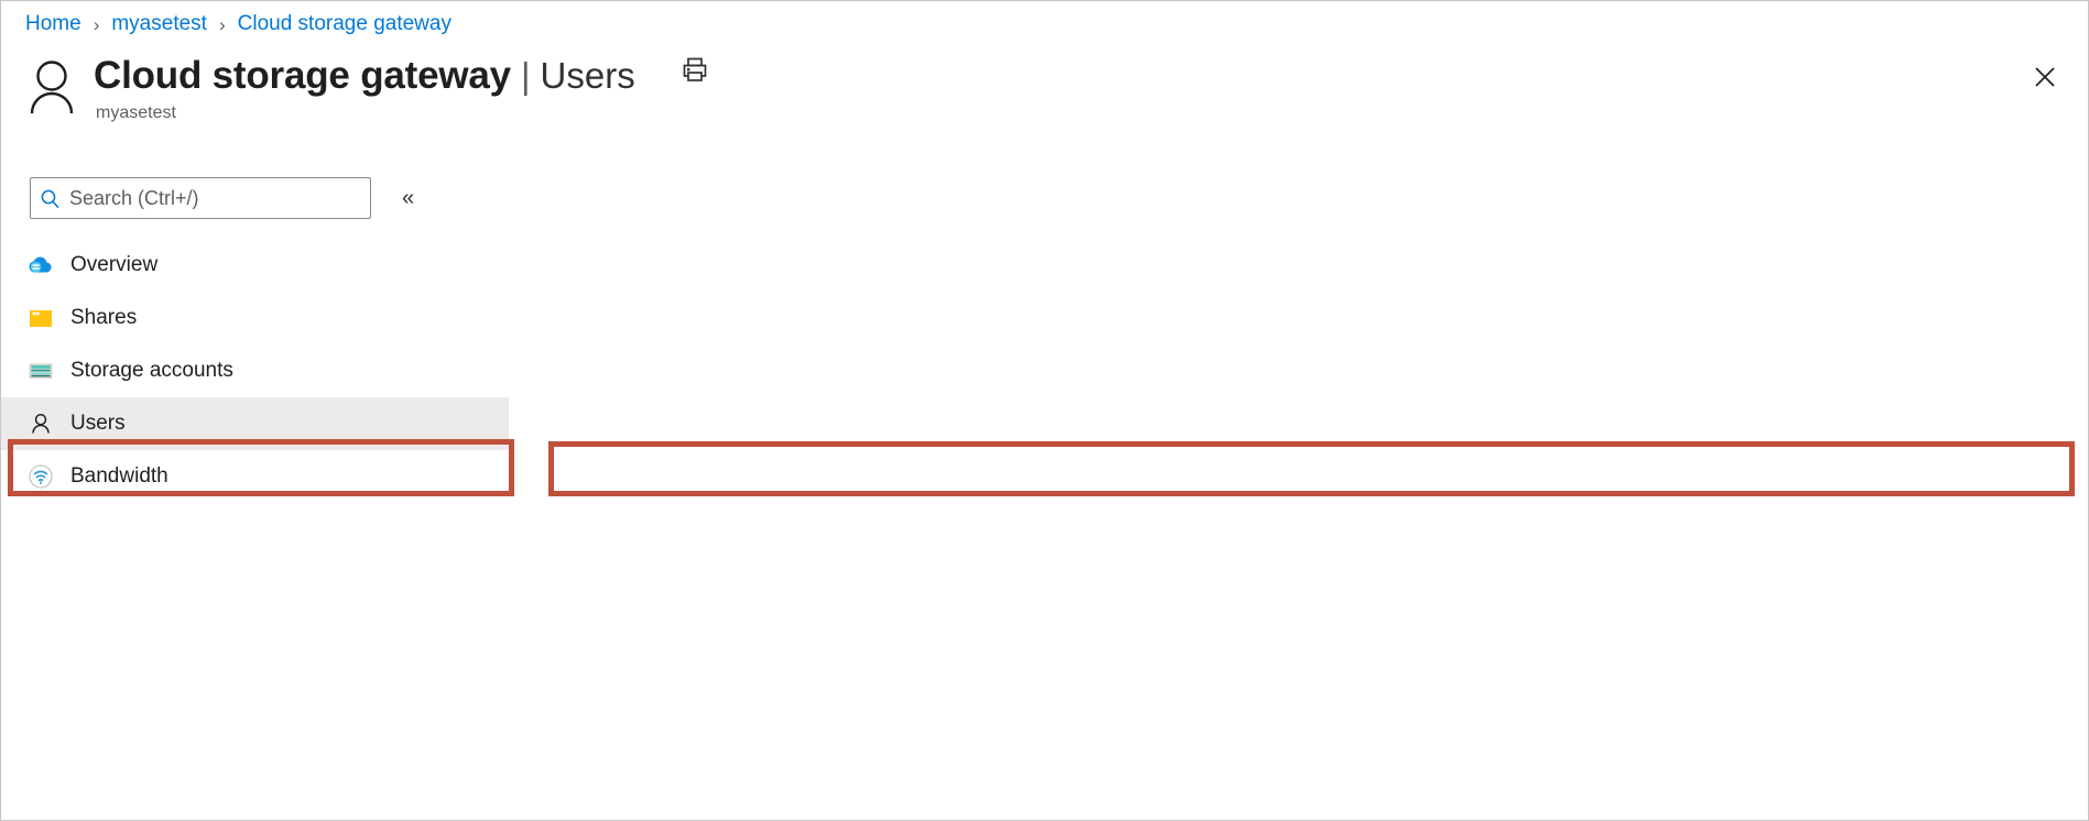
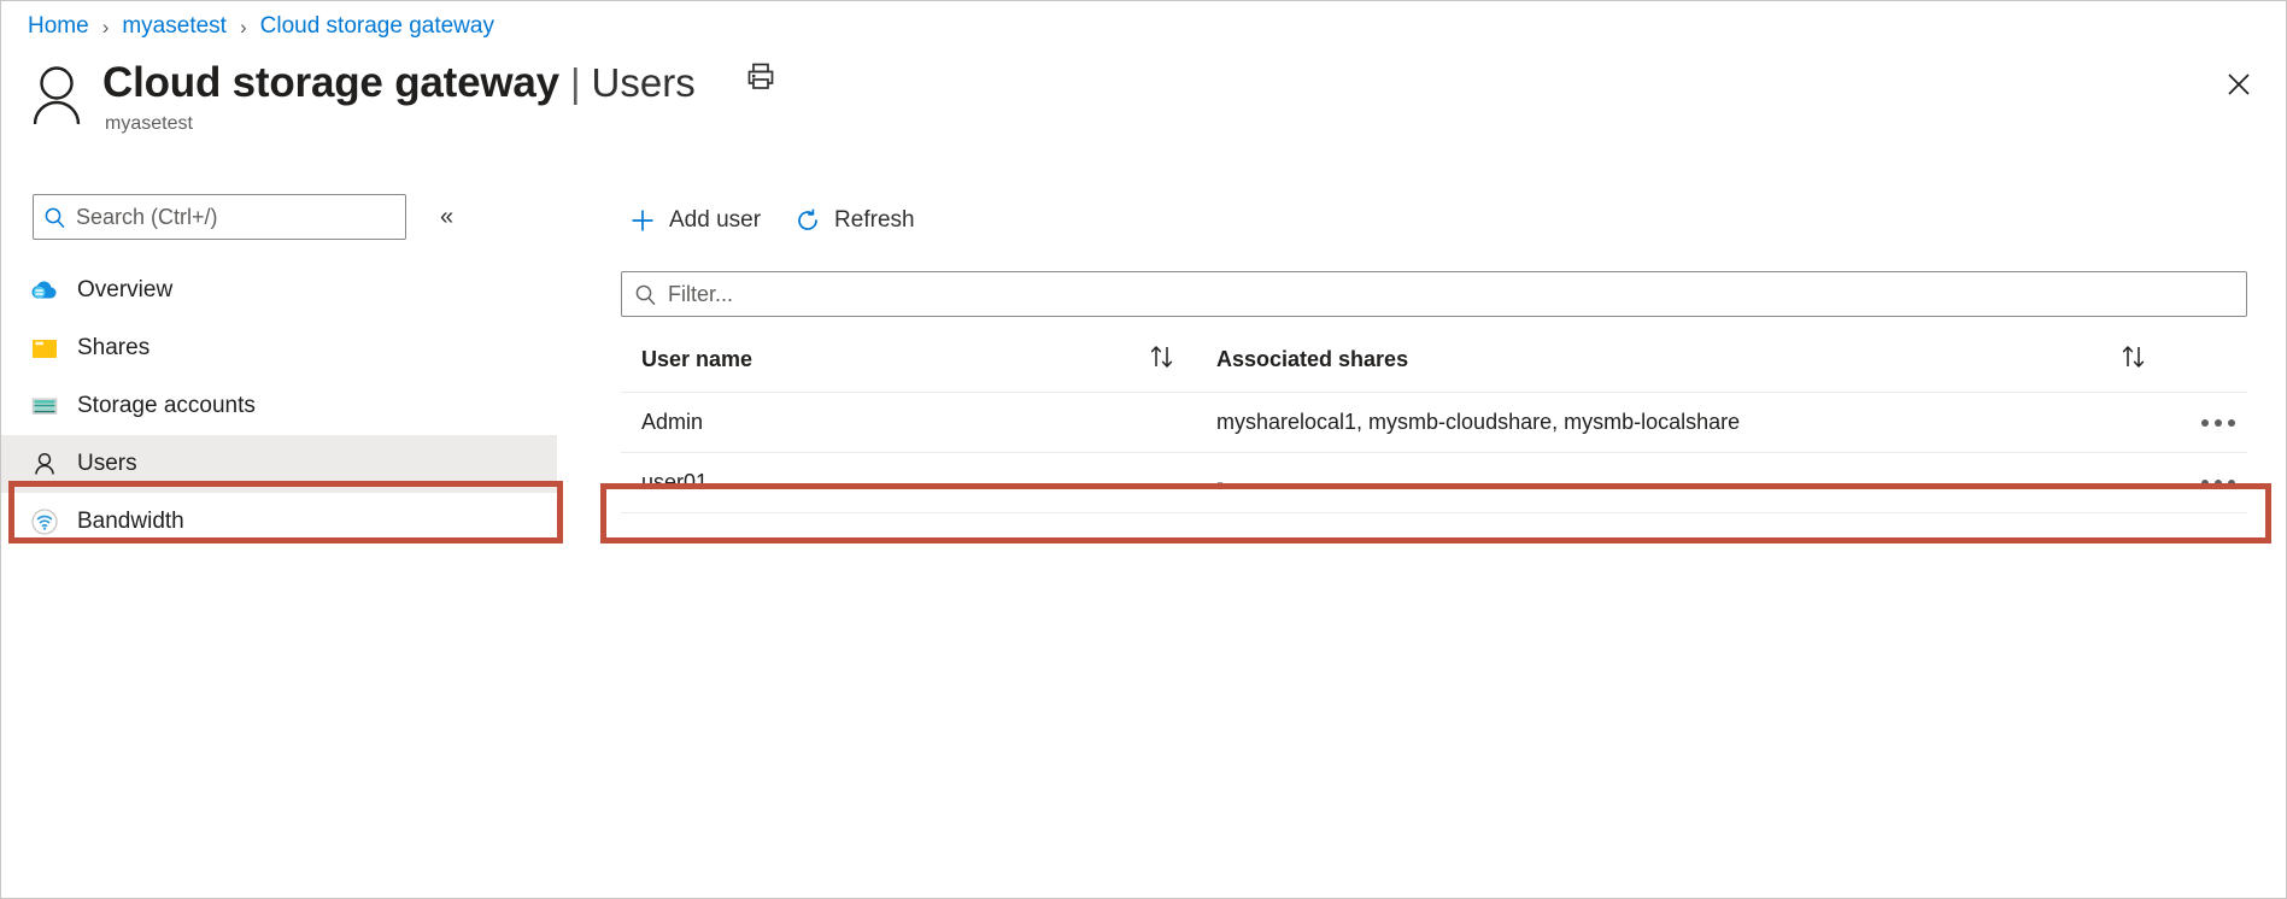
  Home
  ›
  myasetest
  ›
  Cloud storage gateway
  Cloud storage gateway
  |
  Users
  myasetest
  Search (Ctrl+/)
  «
  Overview
  Shares
  Storage accounts
  Users
  Bandwidth
+ Add user
+ Refresh
+ Filter...
+ User name		Associated shares
+ Admin		mysharelocal1, mysmb-cloudshare, mysmb-localshare
+ user01		-
